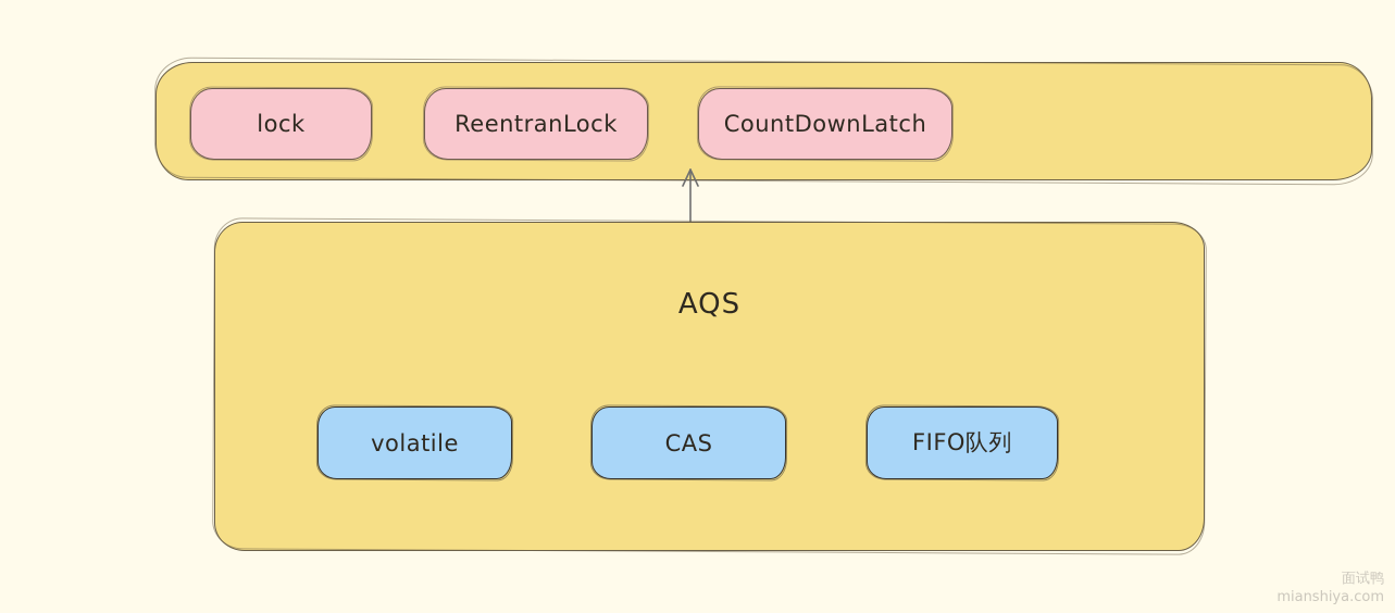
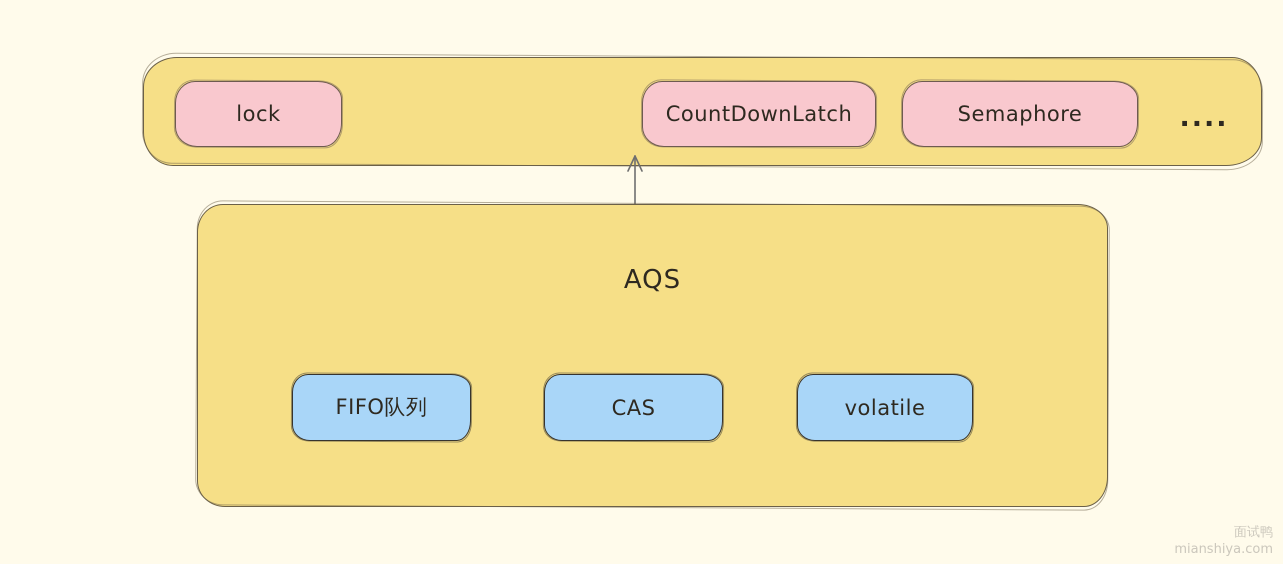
  lock
- ReentranLock
  CountDownLatch
+ Semaphore
+ ....
  AQS
- volatile
+ FIFO队列
  CAS
- FIFO队列
+ volatile
  面试鸭
  mianshiya.com
